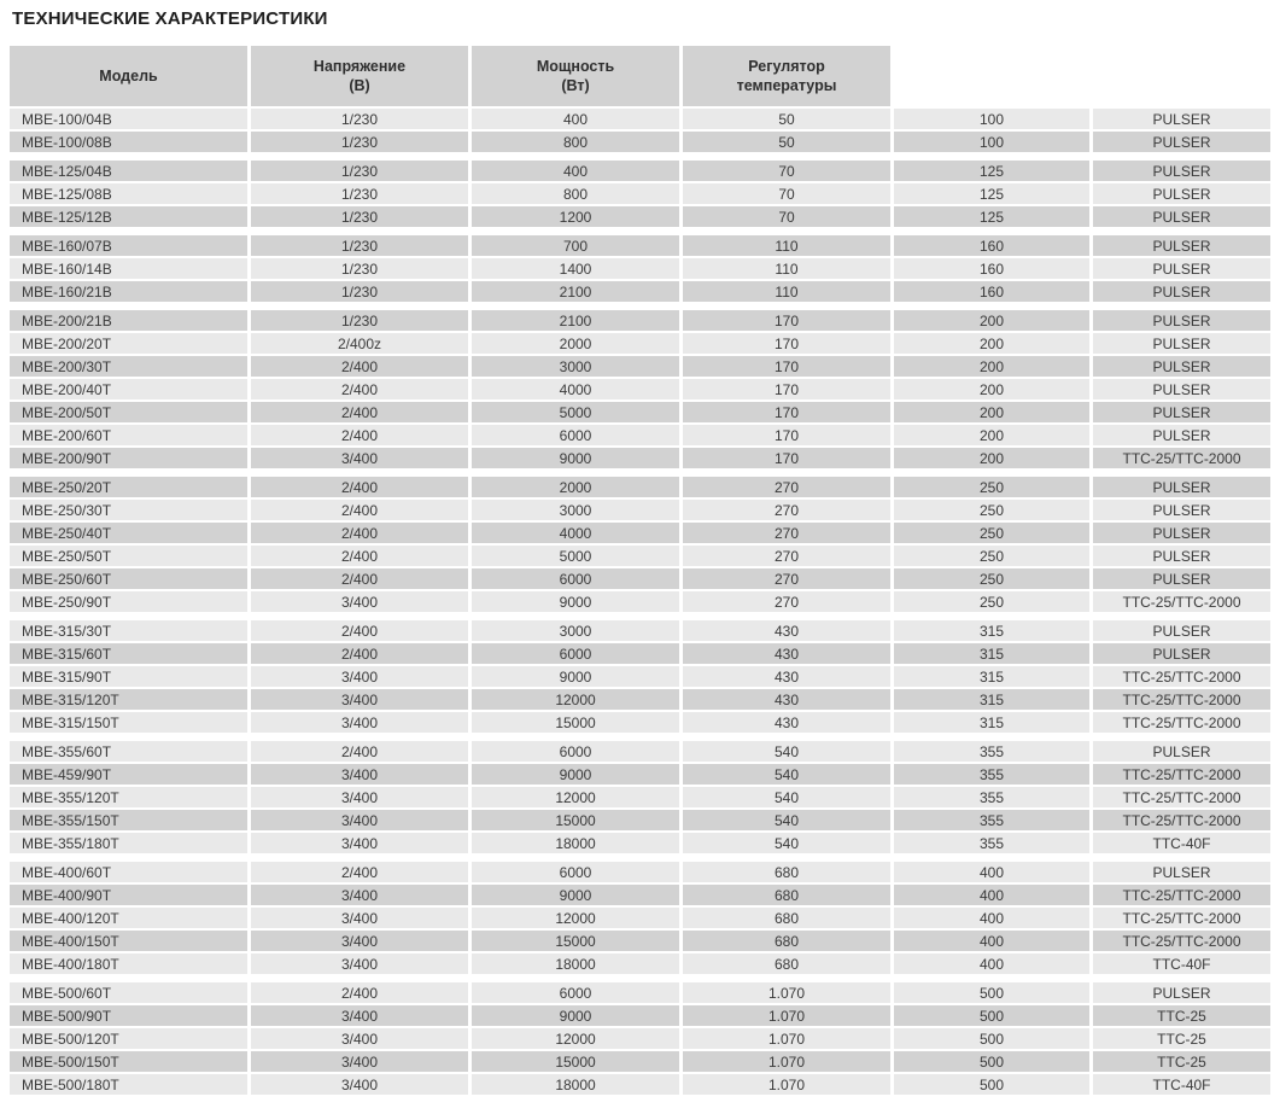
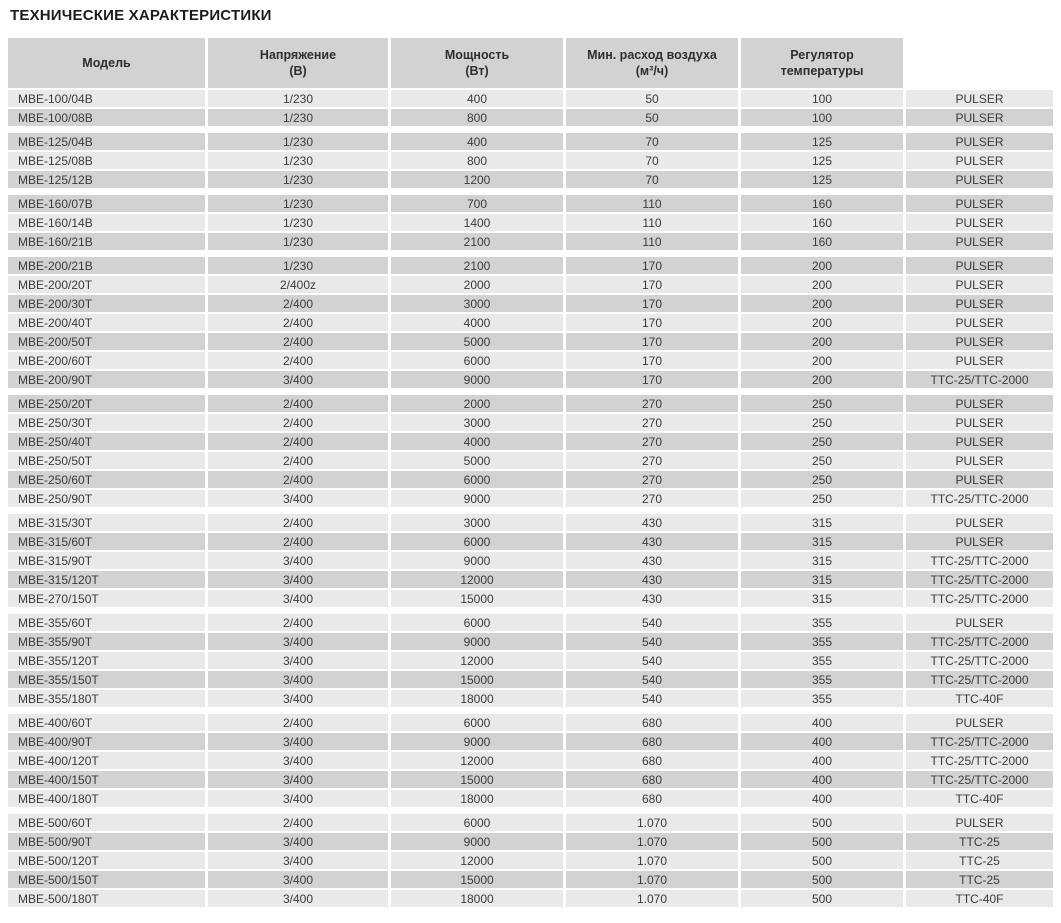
  ТЕХНИЧЕСКИЕ ХАРАКТЕРИСТИКИ
  Модель
  Напряжение
  (В)
  Мощность
  (Вт)
+ Мин. расход воздуха
+ (м³/ч)
  Регулятор
  температуры
  MBE-100/04B
  1/230
  400
  50
  100
  PULSER
  MBE-100/08B
  1/230
  800
  50
  100
  PULSER
  MBE-125/04B
  1/230
  400
  70
  125
  PULSER
  MBE-125/08B
  1/230
  800
  70
  125
  PULSER
  MBE-125/12B
  1/230
  1200
  70
  125
  PULSER
  MBE-160/07B
  1/230
  700
  110
  160
  PULSER
  MBE-160/14B
  1/230
  1400
  110
  160
  PULSER
  MBE-160/21B
  1/230
  2100
  110
  160
  PULSER
  MBE-200/21B
  1/230
  2100
  170
  200
  PULSER
  MBE-200/20T
  2/400z
  2000
  170
  200
  PULSER
  MBE-200/30T
  2/400
  3000
  170
  200
  PULSER
  MBE-200/40T
  2/400
  4000
  170
  200
  PULSER
  MBE-200/50T
  2/400
  5000
  170
  200
  PULSER
  MBE-200/60T
  2/400
  6000
  170
  200
  PULSER
  MBE-200/90T
  3/400
  9000
  170
  200
  TTC-25/TTC-2000
  MBE-250/20T
  2/400
  2000
  270
  250
  PULSER
  MBE-250/30T
  2/400
  3000
  270
  250
  PULSER
  MBE-250/40T
  2/400
  4000
  270
  250
  PULSER
  MBE-250/50T
  2/400
  5000
  270
  250
  PULSER
  MBE-250/60T
  2/400
  6000
  270
  250
  PULSER
  MBE-250/90T
  3/400
  9000
  270
  250
  TTC-25/TTC-2000
  MBE-315/30T
  2/400
  3000
  430
  315
  PULSER
  MBE-315/60T
  2/400
  6000
  430
  315
  PULSER
  MBE-315/90T
  3/400
  9000
  430
  315
  TTC-25/TTC-2000
  MBE-315/120T
  3/400
  12000
  430
  315
  TTC-25/TTC-2000
- MBE-315/150T
+ MBE-270/150T
  3/400
  15000
  430
  315
  TTC-25/TTC-2000
  MBE-355/60T
  2/400
  6000
  540
  355
  PULSER
- MBE-459/90T
+ MBE-355/90T
  3/400
  9000
  540
  355
  TTC-25/TTC-2000
  MBE-355/120T
  3/400
  12000
  540
  355
  TTC-25/TTC-2000
  MBE-355/150T
  3/400
  15000
  540
  355
  TTC-25/TTC-2000
  MBE-355/180T
  3/400
  18000
  540
  355
  TTC-40F
  MBE-400/60T
  2/400
  6000
  680
  400
  PULSER
  MBE-400/90T
  3/400
  9000
  680
  400
  TTC-25/TTC-2000
  MBE-400/120T
  3/400
  12000
  680
  400
  TTC-25/TTC-2000
  MBE-400/150T
  3/400
  15000
  680
  400
  TTC-25/TTC-2000
  MBE-400/180T
  3/400
  18000
  680
  400
  TTC-40F
  MBE-500/60T
  2/400
  6000
  1.070
  500
  PULSER
  MBE-500/90T
  3/400
  9000
  1.070
  500
  TTC-25
  MBE-500/120T
  3/400
  12000
  1.070
  500
  TTC-25
  MBE-500/150T
  3/400
  15000
  1.070
  500
  TTC-25
  MBE-500/180T
  3/400
  18000
  1.070
  500
  TTC-40F
